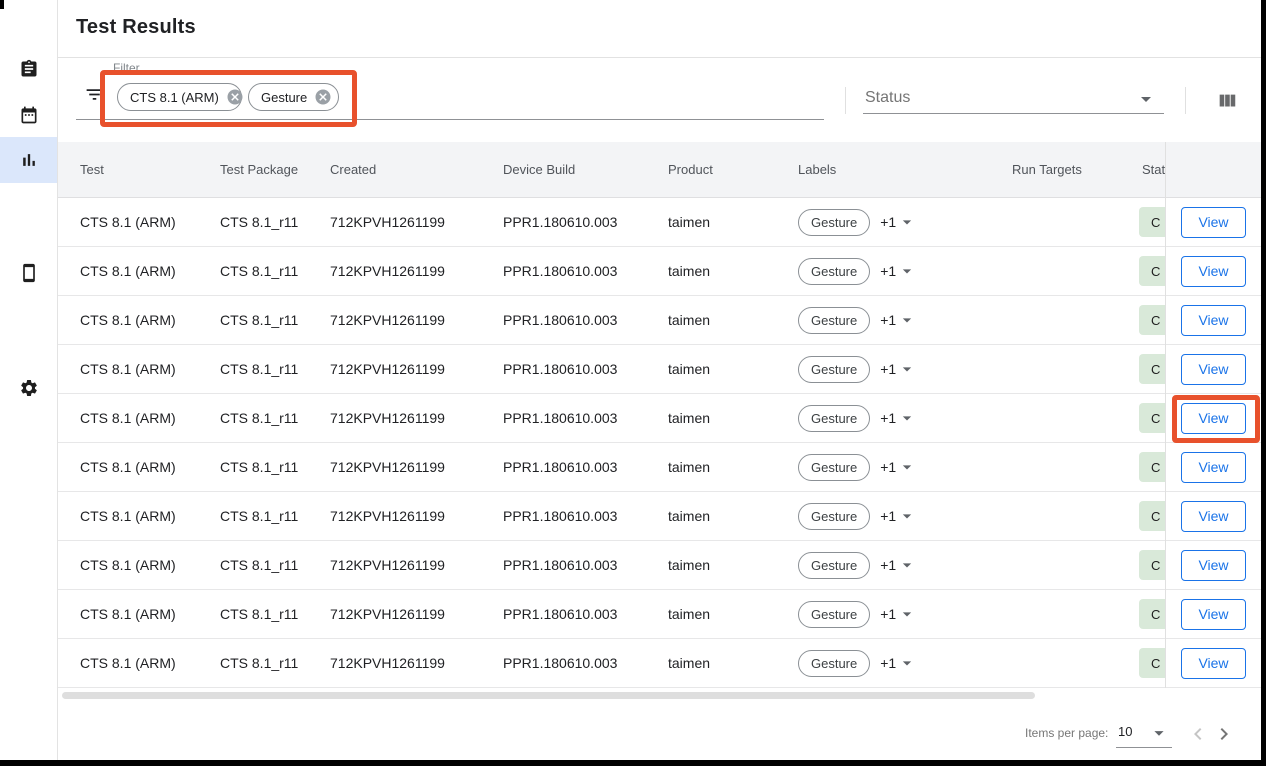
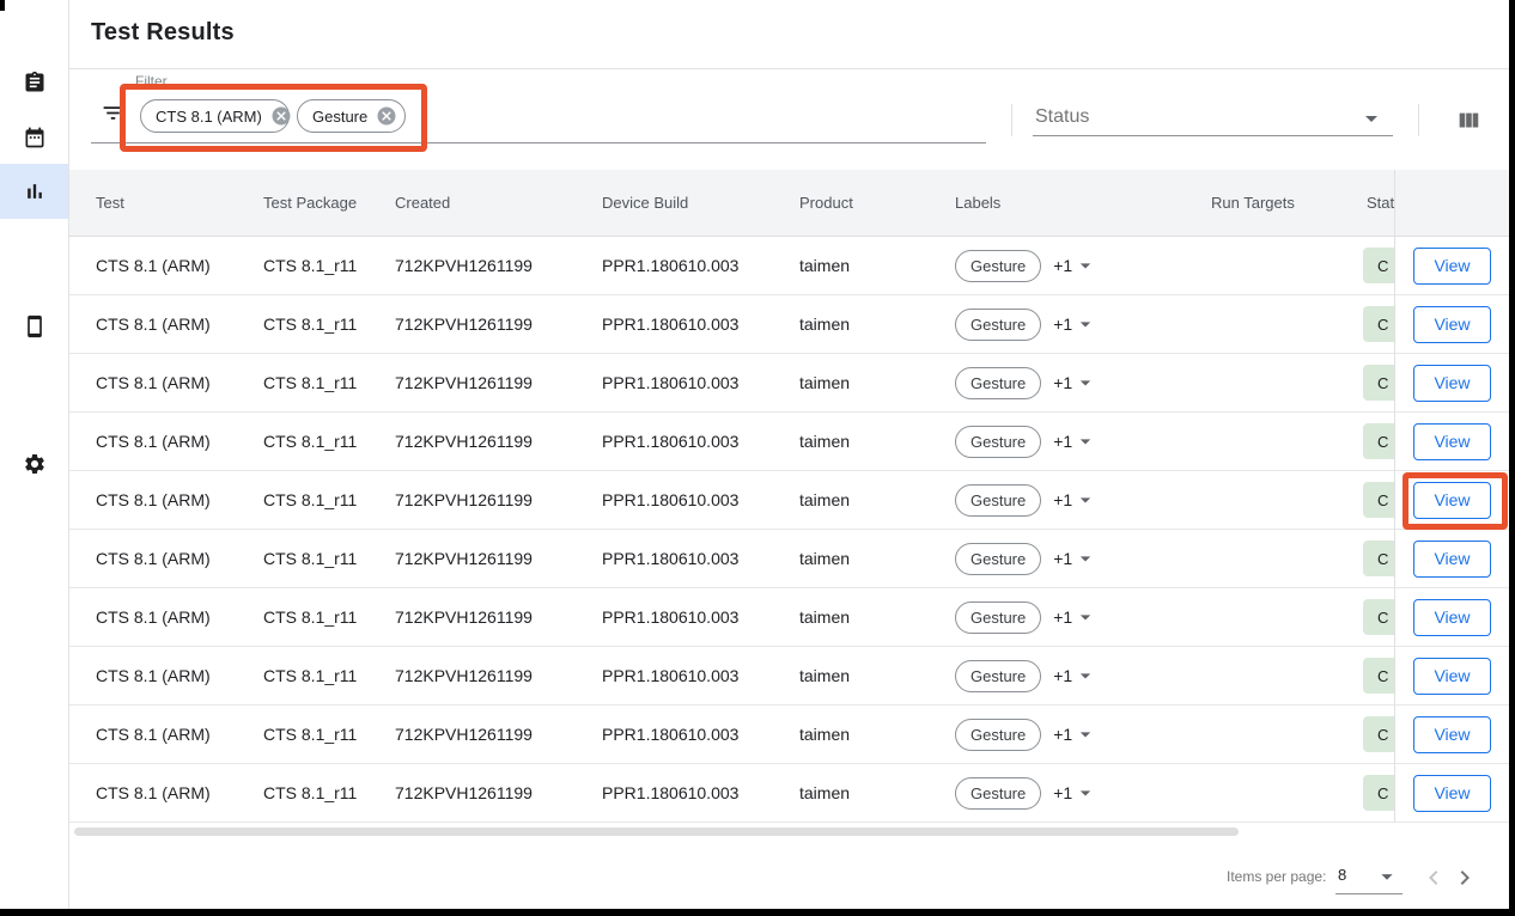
  Test Results
  Filter
  CTS 8.1 (ARM)
  Gesture
  Status
  Test
  Test Package
  Created
  Device Build
  Product
  Labels
  Run Targets
  CTS 8.1 (ARM)
  CTS 8.1_r11
  712KPVH1261199
  PPR1.180610.003
  taimen
  Gesture
  +1
  C
  CTS 8.1 (ARM)
  CTS 8.1_r11
  712KPVH1261199
  PPR1.180610.003
  taimen
  Gesture
  +1
  C
  CTS 8.1 (ARM)
  CTS 8.1_r11
  712KPVH1261199
  PPR1.180610.003
  taimen
  Gesture
  +1
  C
  CTS 8.1 (ARM)
  CTS 8.1_r11
  712KPVH1261199
  PPR1.180610.003
  taimen
  Gesture
  +1
  C
  CTS 8.1 (ARM)
  CTS 8.1_r11
  712KPVH1261199
  PPR1.180610.003
  taimen
  Gesture
  +1
  C
  CTS 8.1 (ARM)
  CTS 8.1_r11
  712KPVH1261199
  PPR1.180610.003
  taimen
  Gesture
  +1
  C
  CTS 8.1 (ARM)
  CTS 8.1_r11
  712KPVH1261199
  PPR1.180610.003
  taimen
  Gesture
  +1
  C
  CTS 8.1 (ARM)
  CTS 8.1_r11
  712KPVH1261199
  PPR1.180610.003
  taimen
  Gesture
  +1
  C
  CTS 8.1 (ARM)
  CTS 8.1_r11
  712KPVH1261199
  PPR1.180610.003
  taimen
  Gesture
  +1
  C
  CTS 8.1 (ARM)
  CTS 8.1_r11
  712KPVH1261199
  PPR1.180610.003
  taimen
  Gesture
  +1
  C
  View
  View
  View
  View
  View
  View
  View
  View
  View
  View
  Items per page:
- 10
+ 8
